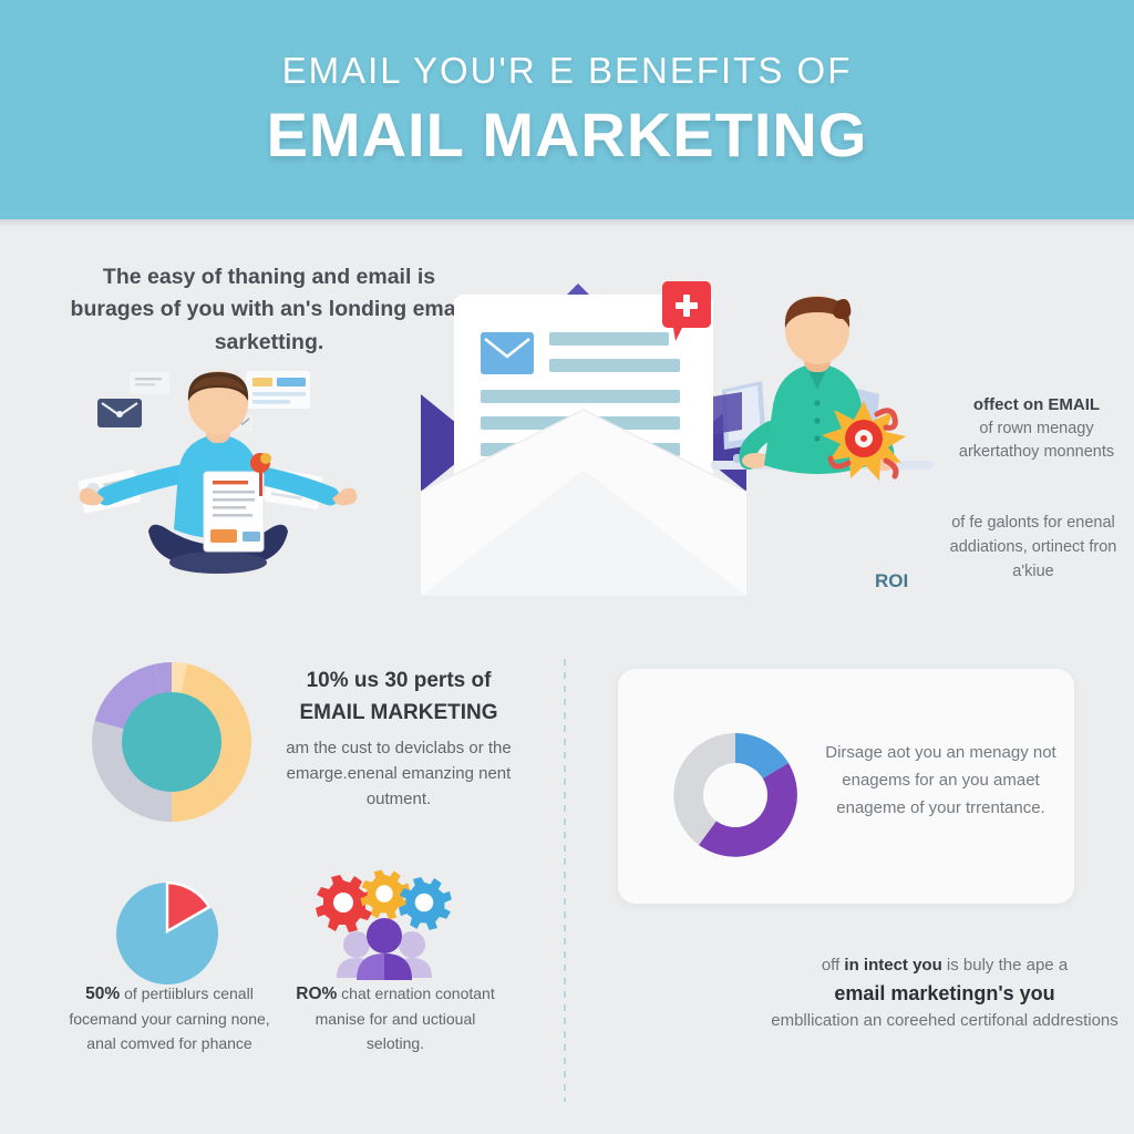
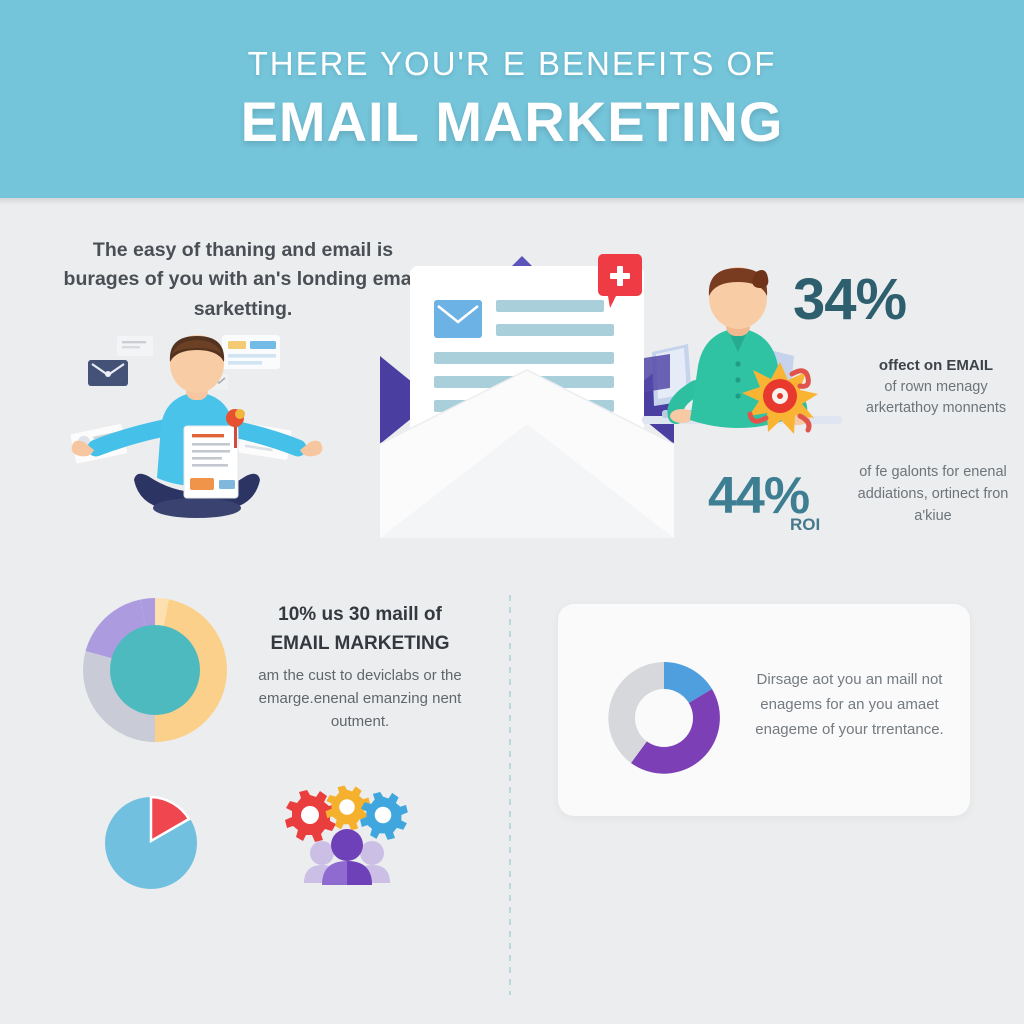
- EMAIL YOU'R E BENEFITS OF
+ THERE YOU'R E BENEFITS OF
  EMAIL MARKETING
  The easy of thaning and email is burages of you with an's londing ema sarketting.
+ 34%
  offect on EMAIL
  of rown menagy arkertathoy monnents
+ 44%
  ROI
  of fe galonts for enenal addiations, ortinect fron a'kiue
- 10% us 30 perts of
+ 10% us 30 maill of
  EMAIL MARKETING
  am the cust to deviclabs or the emarge.enenal emanzing nent outment.
- 50% of pertiiblurs cenall focemand your carning none, anal comved for phance
- RO% chat ernation conotant manise for and uctioual seloting.
- Dirsage aot you an menagy not enagems for an you amaet enageme of your trrentance.
+ Dirsage aot you an maill not enagems for an you amaet enageme of your trrentance.
- off in intect you is buly the ape a
- email marketingn's you
- embllication an coreehed certifonal addrestions
